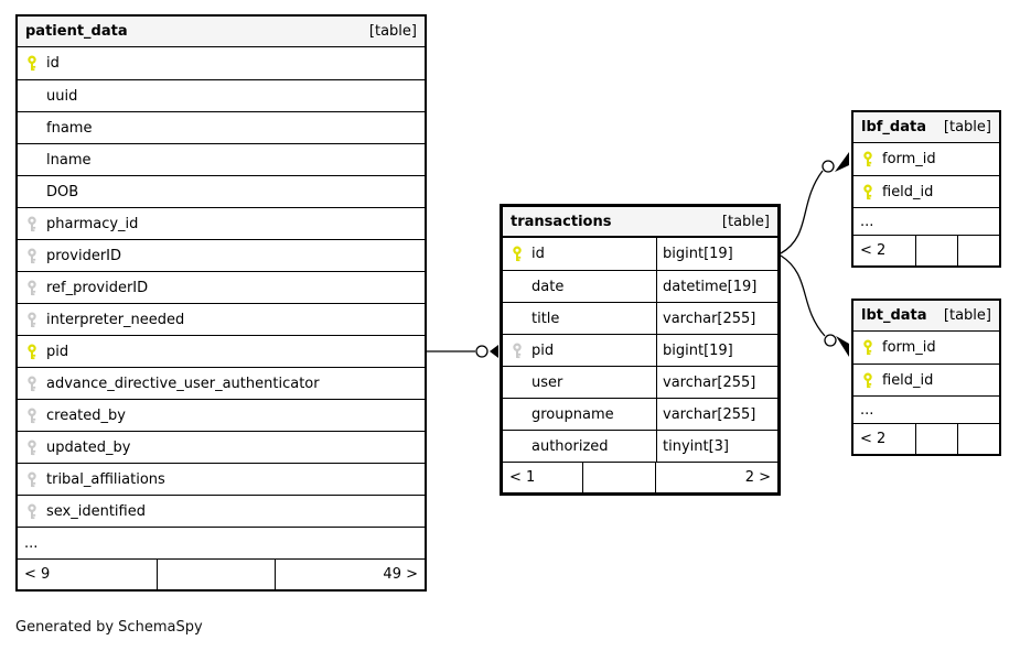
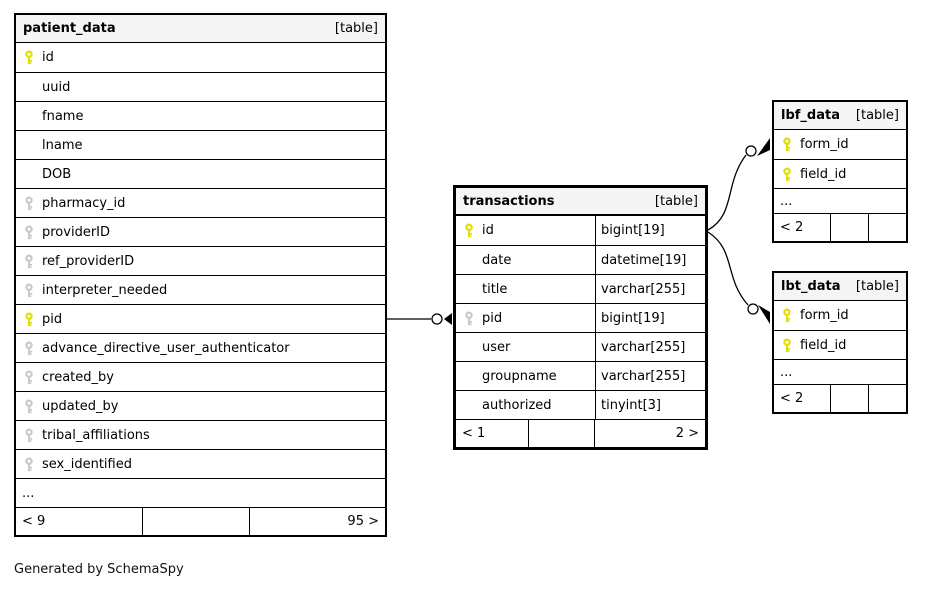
  patient_data
  [table]
  id
  uuid
  fname
  lname
  DOB
  pharmacy_id
  providerID
  ref_providerID
  interpreter_needed
  pid
  advance_directive_user_authenticator
  created_by
  updated_by
  tribal_affiliations
  sex_identified
  ...
  < 9
- 49 >
+ 95 >
  transactions
  [table]
  id
  bigint[19]
  date
  datetime[19]
  title
  varchar[255]
  pid
  bigint[19]
  user
  varchar[255]
  groupname
  varchar[255]
  authorized
  tinyint[3]
  < 1
  2 >
  lbf_data
  [table]
  form_id
  field_id
  ...
  < 2
  lbt_data
  [table]
  form_id
  field_id
  ...
  < 2
  Generated by SchemaSpy
